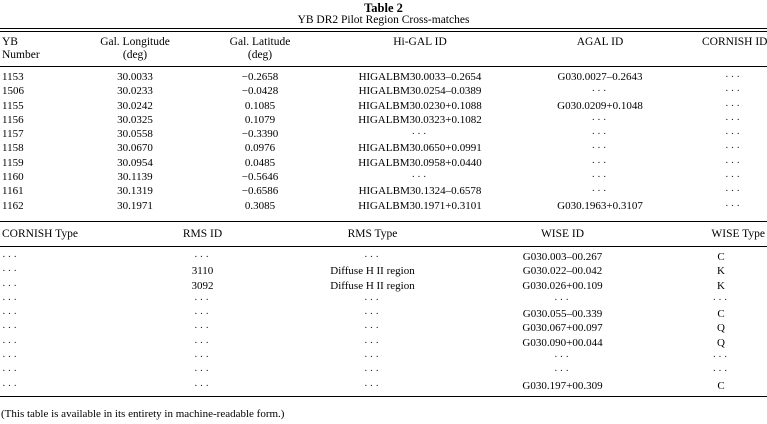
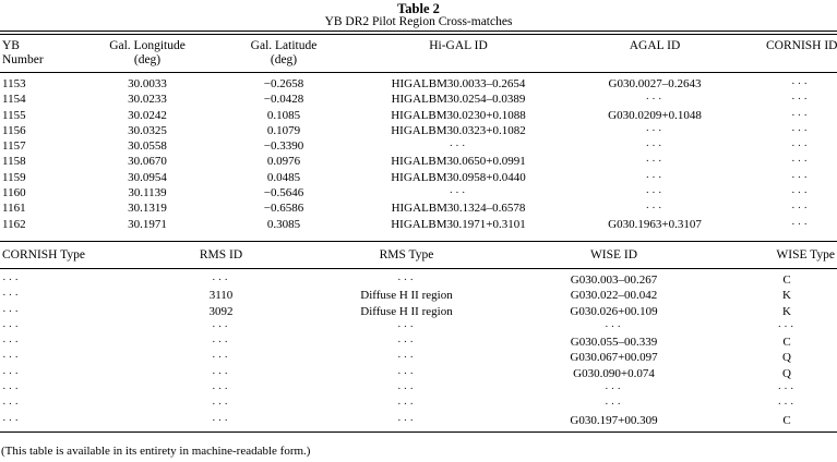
  Table 2
  YB DR2 Pilot Region Cross-matches
  YBNumber	Gal. Longitude(deg)	Gal. Latitude(deg)	Hi-GAL ID	AGAL ID	CORNISH ID
  1153	30.0033	−0.2658	HIGALBM30.0033–0.2654	G030.0027–0.2643	···
- 1506	30.0233	−0.0428	HIGALBM30.0254–0.0389	···	···
+ 1154	30.0233	−0.0428	HIGALBM30.0254–0.0389	···	···
  1155	30.0242	0.1085	HIGALBM30.0230+0.1088	G030.0209+0.1048	···
  1156	30.0325	0.1079	HIGALBM30.0323+0.1082	···	···
  1157	30.0558	−0.3390	···	···	···
  1158	30.0670	0.0976	HIGALBM30.0650+0.0991	···	···
  1159	30.0954	0.0485	HIGALBM30.0958+0.0440	···	···
  1160	30.1139	−0.5646	···	···	···
  1161	30.1319	−0.6586	HIGALBM30.1324–0.6578	···	···
  1162	30.1971	0.3085	HIGALBM30.1971+0.3101	G030.1963+0.3107	···
  CORNISH Type	RMS ID	RMS Type	WISE ID	WISE Type
  ···	···	···	G030.003–00.267	C
  ···	3110	Diffuse H II region	G030.022–00.042	K
  ···	3092	Diffuse H II region	G030.026+00.109	K
  ···	···	···	···	···
  ···	···	···	G030.055–00.339	C
  ···	···	···	G030.067+00.097	Q
- ···	···	···	G030.090+00.044	Q
+ ···	···	···	G030.090+0.074	Q
  ···	···	···	···	···
  ···	···	···	···	···
  ···	···	···	G030.197+00.309	C
  (This table is available in its entirety in machine-readable form.)
